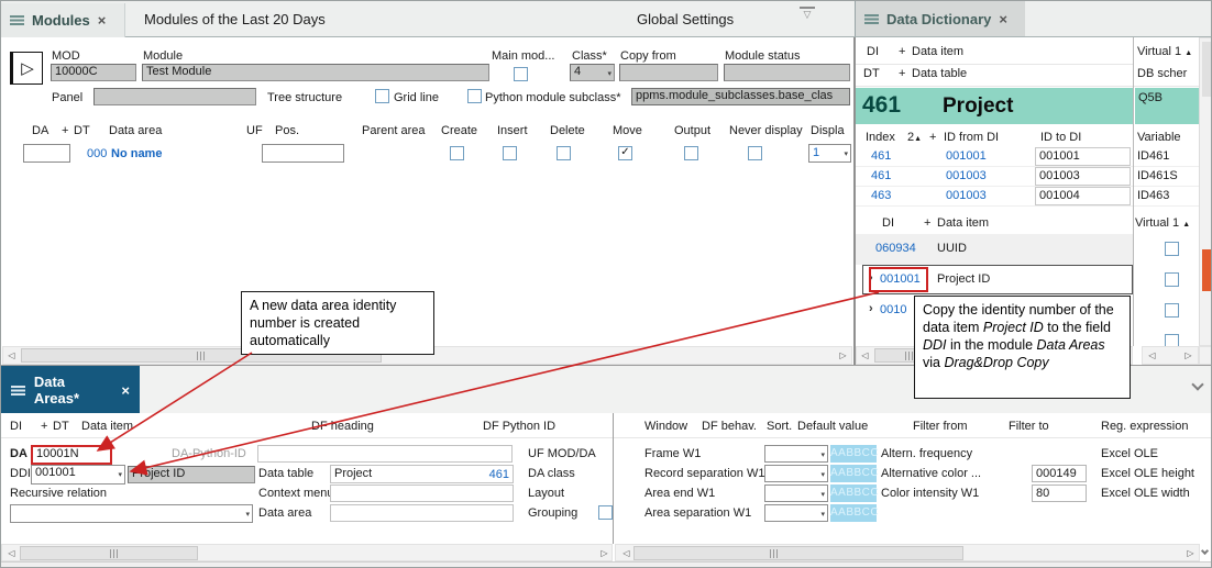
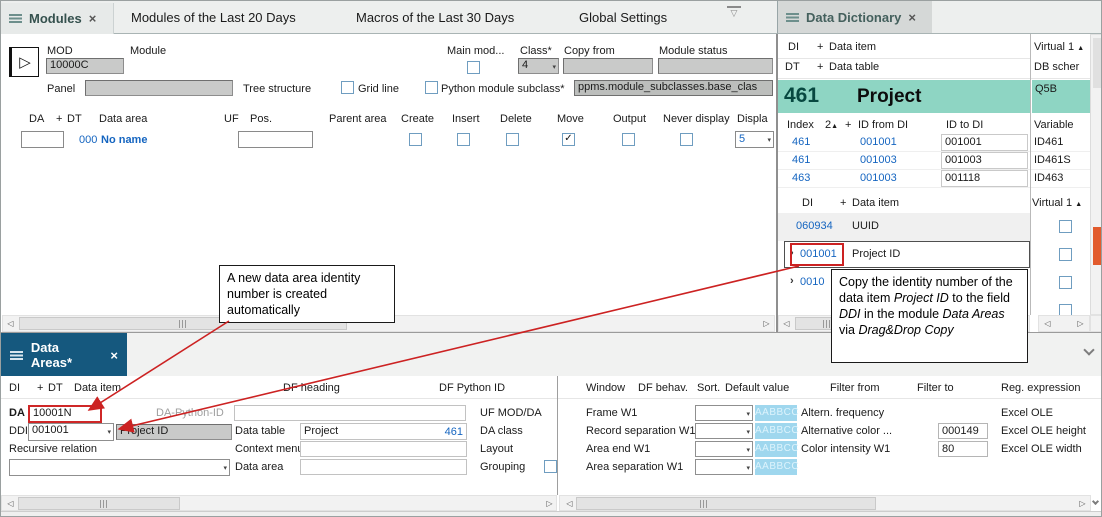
  Modules
  ×
  Modules of the Last 20 Days
+ Macros of the Last 30 Days
  Global Settings
  ▽
  Data Dictionary
  ×
  ▷
  MOD
  10000C
  Module
- Test Module
  Main mod...
  Class*
  4
  Copy from
  Module status
  Panel
  Tree structure
  Grid line
  Python module subclass*
  ppms.module_subclasses.base_clas
  DA
  +
  DT
  Data area
  UF
  Pos.
  Parent area
  Create
  Insert
  Delete
  Move
  Output
  Never display
  Displa
  000
  No name
  ✓
- 1
+ 5
  ◁
  ▷
  DI
  +
  Data item
  Virtual 1
  DT
  +
  Data table
  DB scher
  461
  Project
  Q5B
  Index
  +
  ID from DI
  ID to DI
  Variable
  461
  001001
  001001
  ID461
  461
  001003
  001003
  ID461S
  463
  001003
- 001004
+ 001118
  ID463
  DI
  +
  Data item
  Virtual 1
  060934
  UUID
  001001
  Project ID
  ›
  0010
  ◁
  ◁
  ▷
  Data Areas*
  ×
  DI
  +
  DT
  Data item
  F heading
  DF Python ID
  Window
  DF behav.
  Sort.
  Default value
  Filter from
  Filter to
  Reg. expression
  DA
  10001N
  DA-Pthon-ID
  UF MOD/DA
  DDI
  001001
  Project ID
  Data table
  Project
  461
  DA class
  Recursive relation
  Context men
  Layout
  Data area
  Grouping
  Frame W1
  AABBCC
  Altern. frequency
  Excel OLE
  Record separation W1
  AABBCC
  Alternative color ...
  000149
  Excel OLE height
  Area end W1
  AABBCC
  Color intensity W1
  80
  Excel OLE width
  Area separation W1
  AABBCC
  ◁
  ▷
  ◁
  ▷
  A new data area identity number is created automatically
  Copy the identity number of the data item Project ID to the field DDI in the module Data Areas via Drag&Drop Copy
